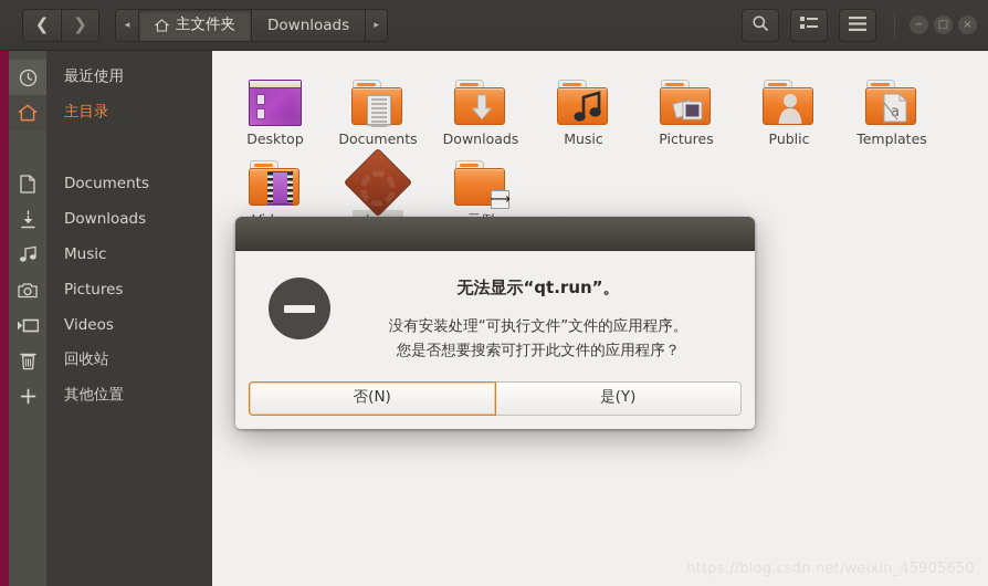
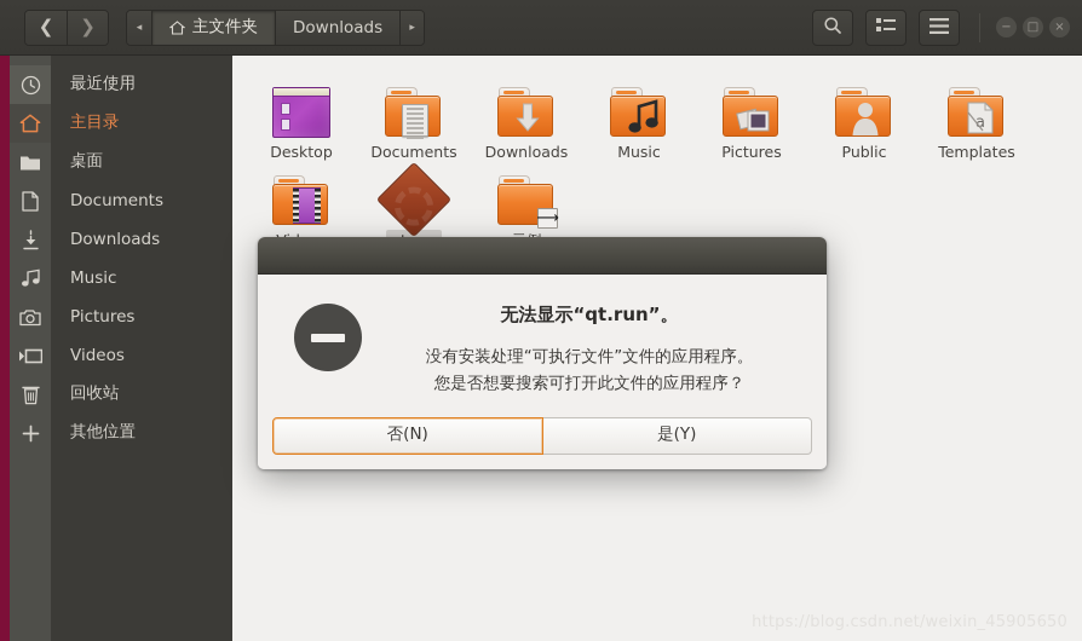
  ❮
  ❯
  ◂
  主文件夹
  Downloads
  ▸
  −
  □
  ×
  最近使用
  主目录
+ 桌面
  Documents
  Downloads
  Music
  Pictures
  Videos
  回收站
  其他位置
  Desktop
  Documents
  Downloads
  Music
  Pictures
  Public
  a
  Templates
  ⟶
  无法显示“qt.run”。
  没有安装处理“可执行文件”文件的应用程序。
  您是否想要搜索可打开此文件的应用程序？
  否(N)
  是(Y)
